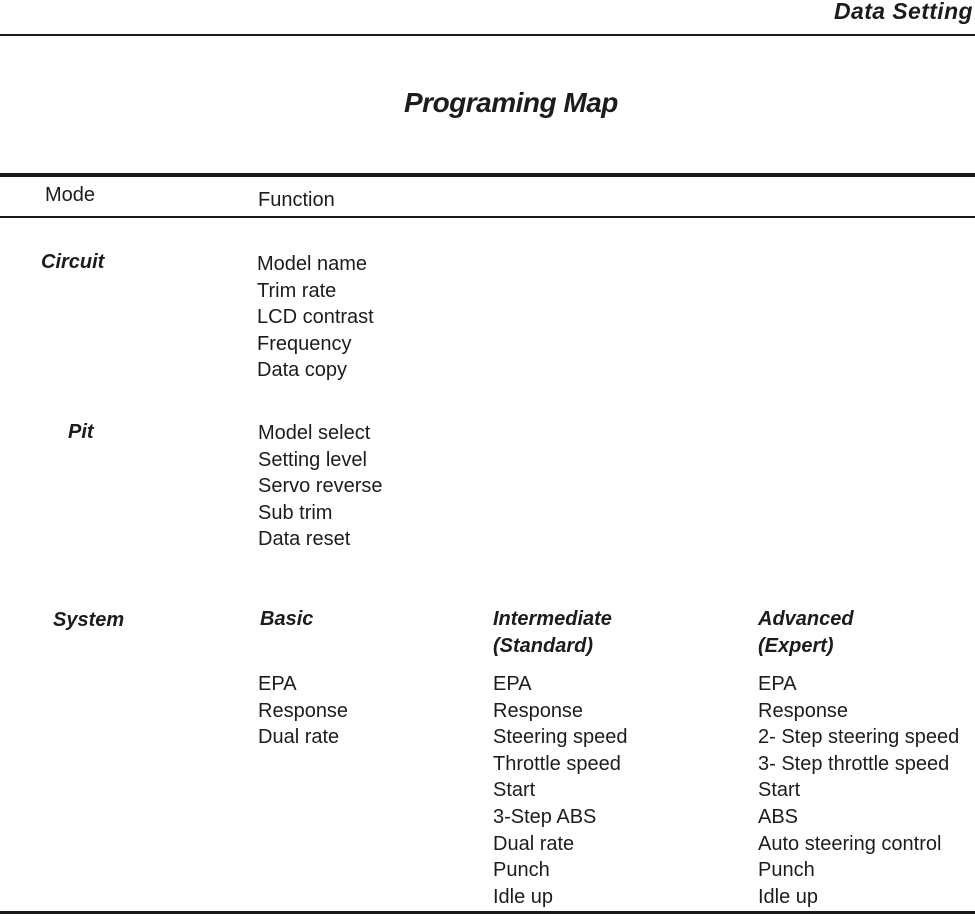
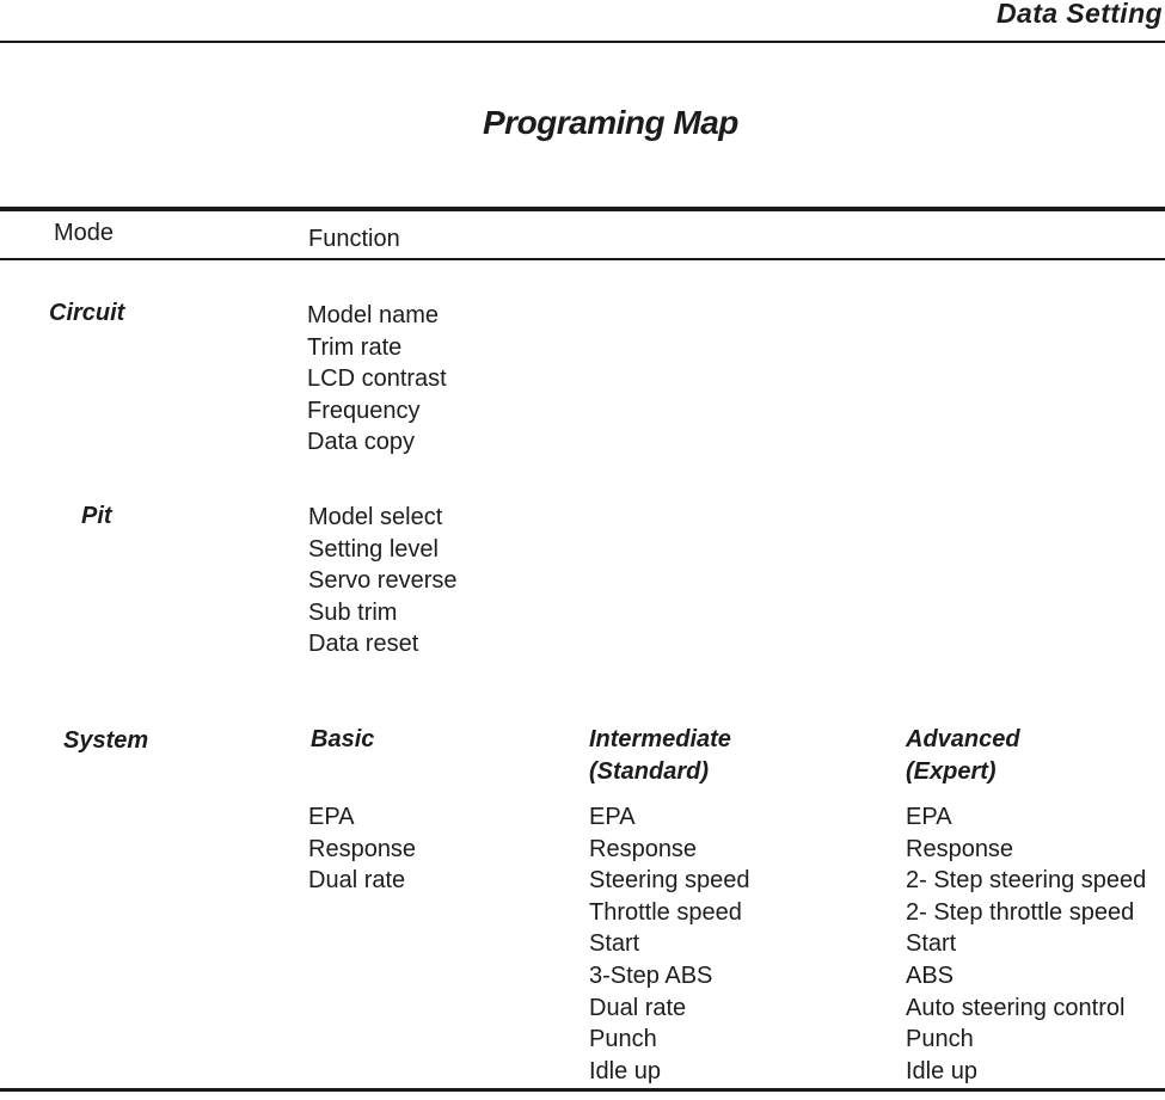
  Data Setting
  Programing Map
  Mode
  Function
  Circuit
  Model name
  Trim rate
  LCD contrast
  Frequency
  Data copy
  Pit
  Model select
  Setting level
  Servo reverse
  Sub trim
  Data reset
  System
  Basic
  Intermediate
  (Standard)
  Advanced
  (Expert)
  EPA
  Response
  Dual rate
  EPA
  Response
  Steering speed
  Throttle speed
  Start
  3-Step ABS
  Dual rate
  Punch
  Idle up
  EPA
  Response
  2- Step steering speed
- 3- Step throttle speed
+ 2- Step throttle speed
  Start
  ABS
  Auto steering control
  Punch
  Idle up
